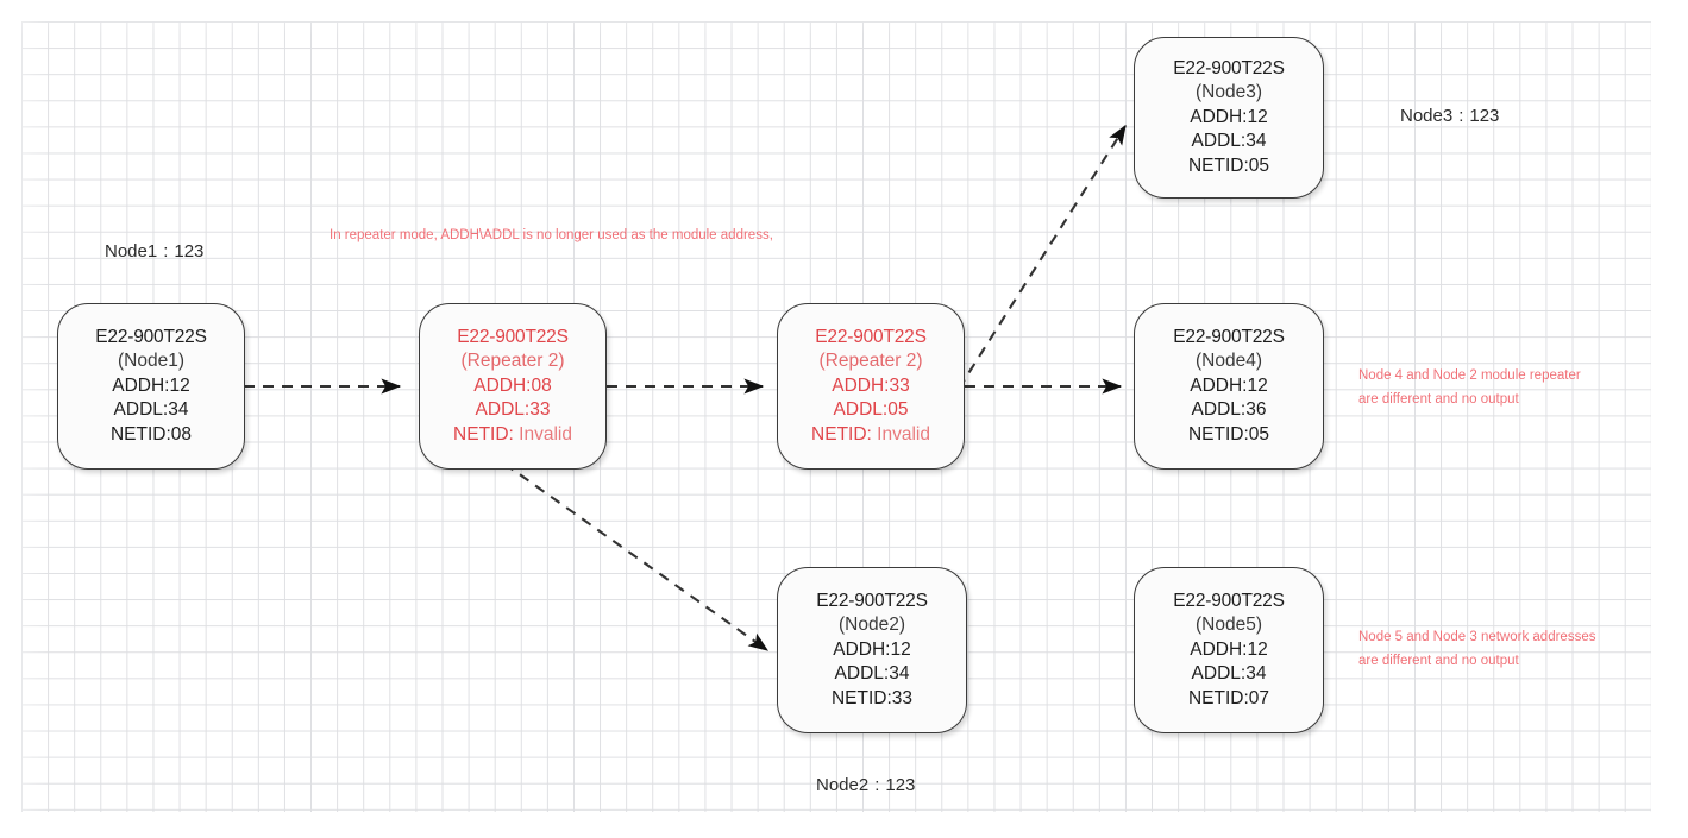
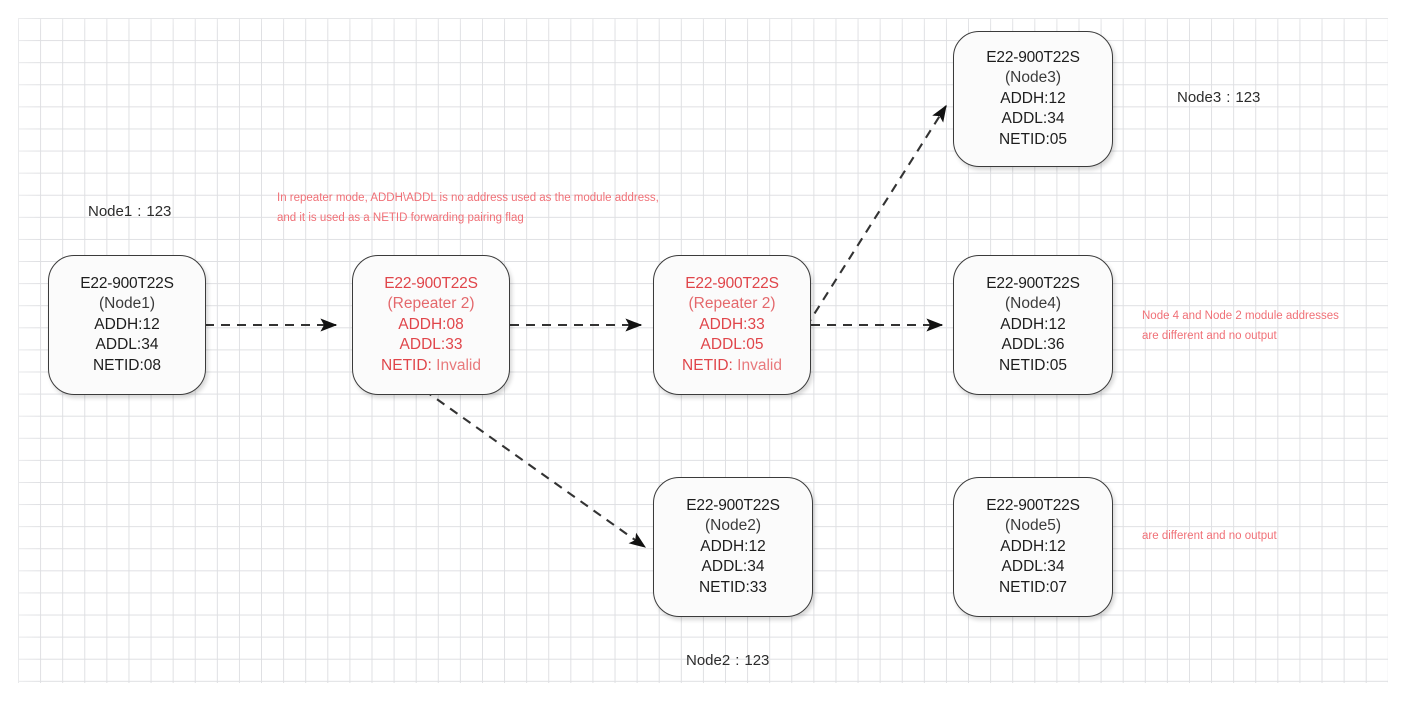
  E22-900T22S
  (Node1)
  ADDH:12
  ADDL:34
  NETID:08
  E22-900T22S
  (Repeater 2)
  ADDH:08
  ADDL:33
  NETID: Invalid
  E22-900T22S
  (Repeater 2)
  ADDH:33
  ADDL:05
  NETID: Invalid
  E22-900T22S
  (Node3)
  ADDH:12
  ADDL:34
  NETID:05
  E22-900T22S
  (Node4)
  ADDH:12
  ADDL:36
  NETID:05
  E22-900T22S
  (Node2)
  ADDH:12
  ADDL:34
  NETID:33
  E22-900T22S
  (Node5)
  ADDH:12
  ADDL:34
  NETID:07
  Node1 : 123
  Node3 : 123
  Node2 : 123
- In repeater mode, ADDH\ADDL is no longer used as the module address,
+ In repeater mode, ADDH\ADDL is no address used as the module address,
+ and it is used as a NETID forwarding pairing flag
- Node 4 and Node 2 module repeater
+ Node 4 and Node 2 module addresses
  are different and no output
- Node 5 and Node 3 network addresses
  are different and no output
